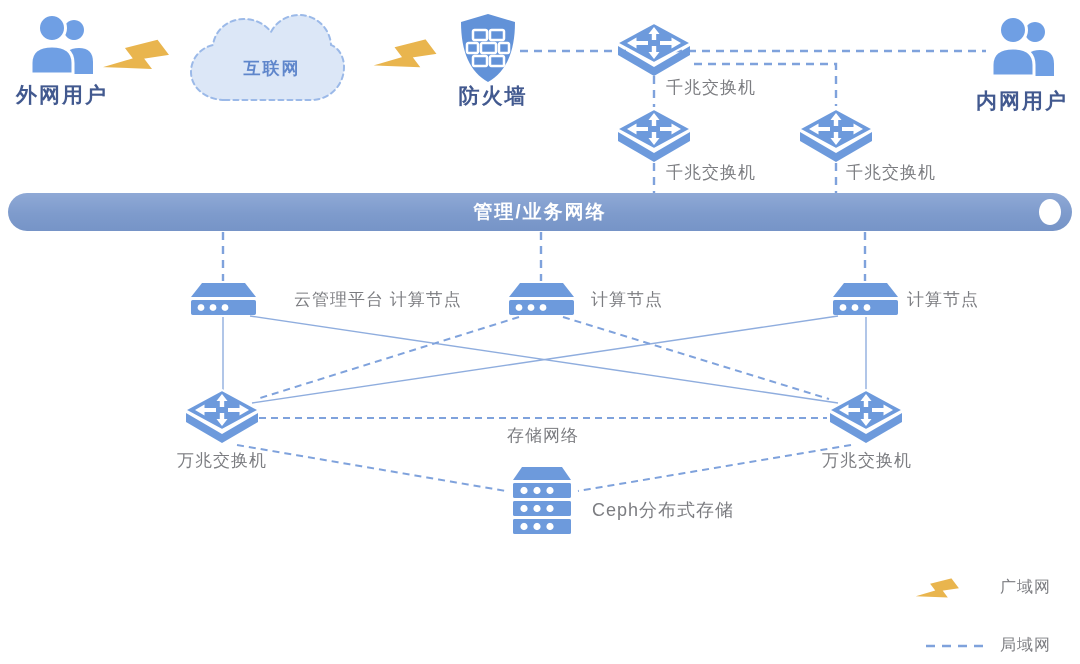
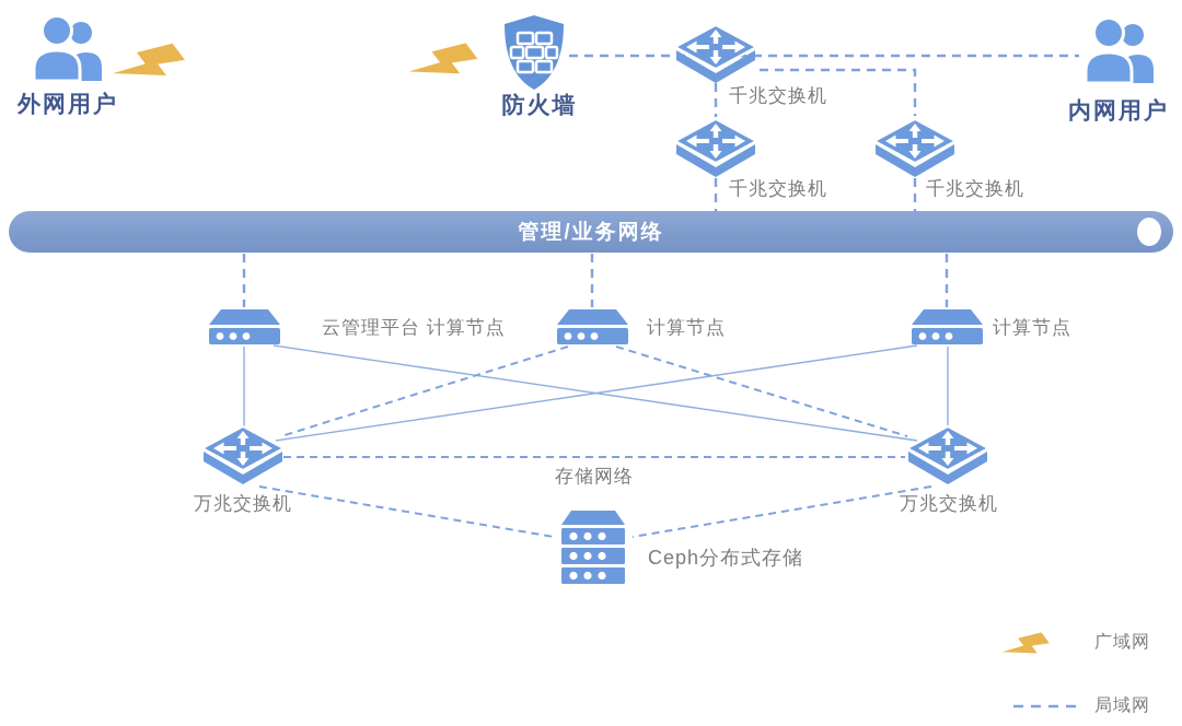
  外网用户
- 互联网
  防火墙
  千兆交换机
  内网用户
  千兆交换机
  千兆交换机
  管理/业务网络
  云管理平台 计算节点
  计算节点
  计算节点
  万兆交换机
  万兆交换机
  存储网络
  Ceph分布式存储
  广域网
  局域网
